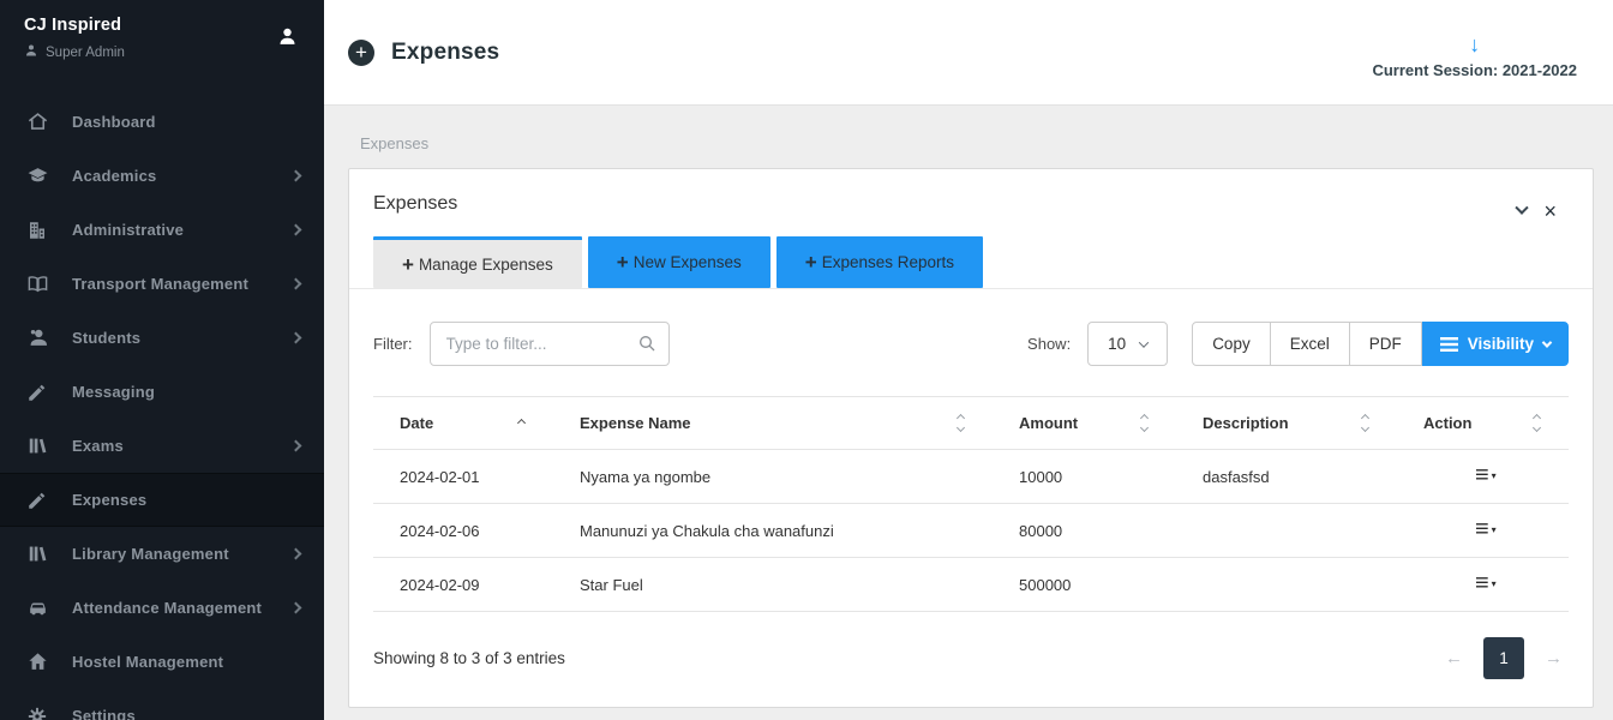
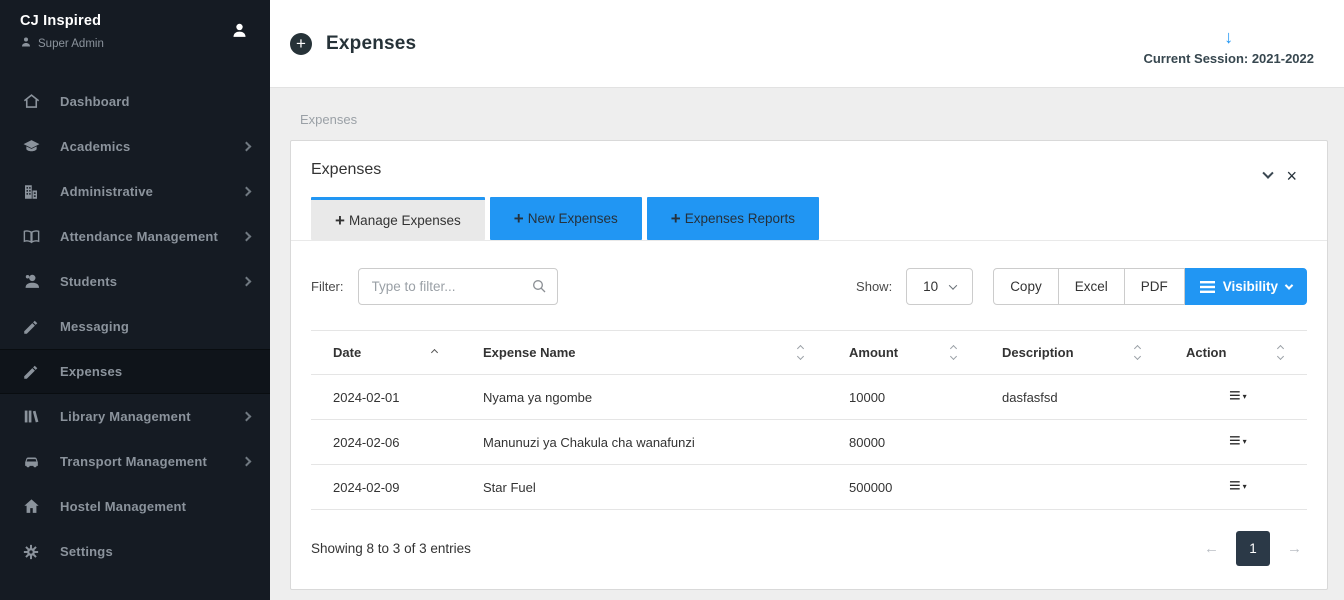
  CJ Inspired
  Super Admin
  Dashboard
  Academics
  Administrative
- Transport Management
+ Attendance Management
  Students
  Messaging
- Exams
  Expenses
  Library Management
- Attendance Management
+ Transport Management
  Hostel Management
  Settings
  Expenses
  Current Session: 2021-2022
  Expenses
  Expenses
  Manage Expenses
  New Expenses
  Expenses Reports
  Filter:
  Type to filter...
  Show:
  10
  Copy
  Excel
  PDF
  Visibility
  Date	Expense Name	Amount	Description	Action
  2024-02-01	Nyama ya ngombe	10000	dasfasfsd
  2024-02-06	Manunuzi ya Chakula cha wanafunzi	80000
  2024-02-09	Star Fuel	500000
  Showing 8 to 3 of 3 entries
  1
